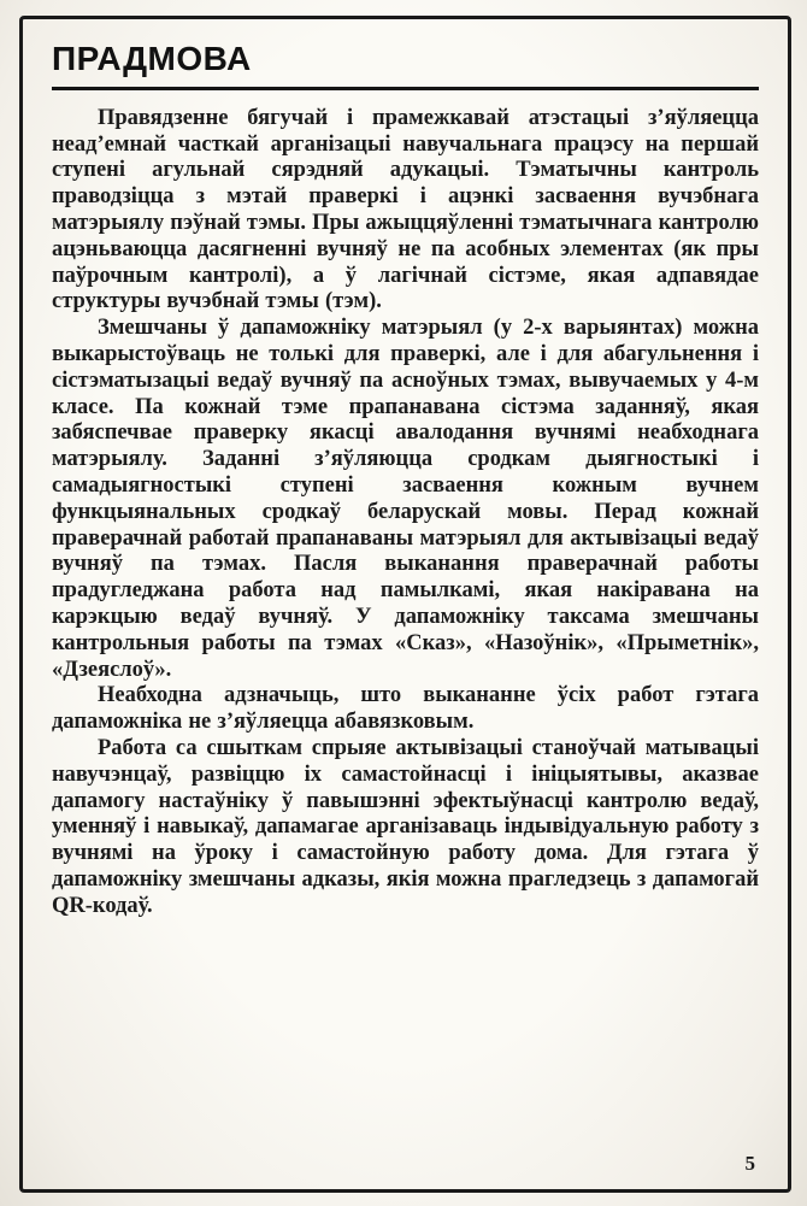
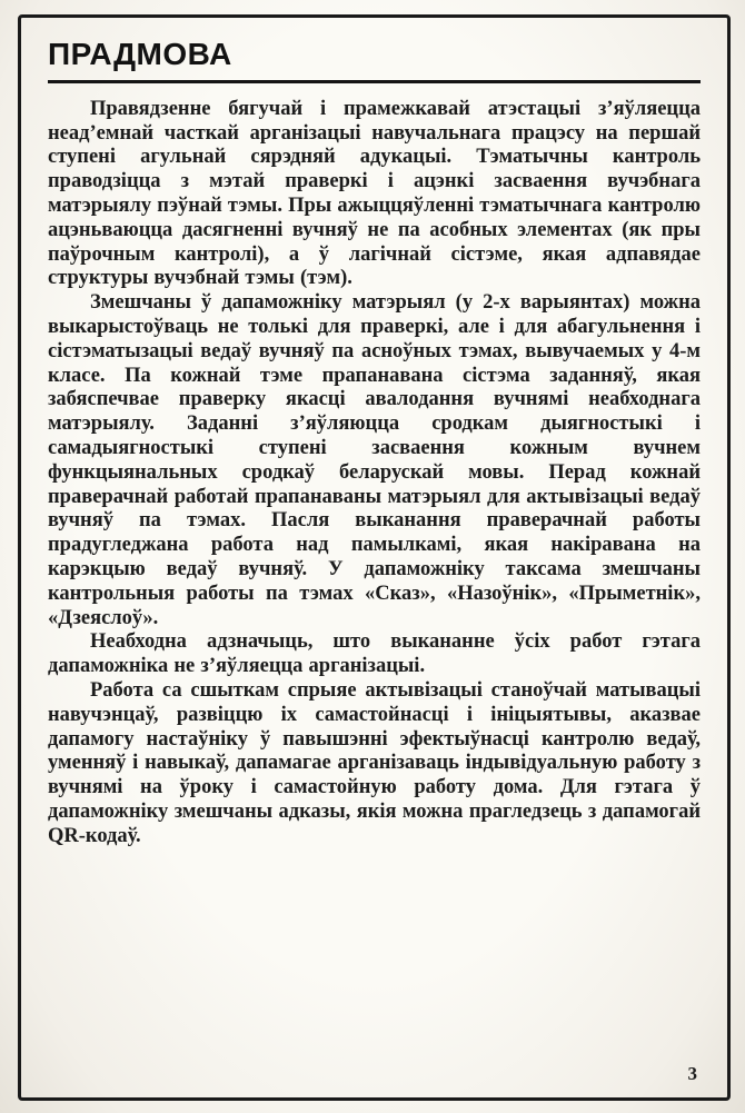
  ПРАДМОВА
  Правядзенне бягучай і прамежкавай атэстацыі з’яўляецца неад’емнай часткай арганізацыі навучальнага працэсу на першай ступені агульнай сярэдняй адукацыі. Тэматычны кантроль праводзіцца з мэтай праверкі і ацэнкі засваення вучэбнага матэрыялу пэўнай тэмы. Пры ажыццяўленні тэматычнага кантролю ацэньваюцца дасягненні вучняў не па асобных элементах (як пры паўрочным кантролі), а ў лагічнай сістэме, якая адпавядае структуры вучэбнай тэмы (тэм).
  Змешчаны ў дапаможніку матэрыял (у 2-х варыянтах) можна выкарыстоўваць не толькі для праверкі, але і для абагульнення і сістэматызацыі ведаў вучняў па асноўных тэмах, вывучаемых у 4-м класе. Па кожнай тэме прапанавана сістэма заданняў, якая забяспечвае праверку якасці авалодання вучнямі неабходнага матэрыялу. Заданні з’яўляюцца сродкам дыягностыкі і самадыягностыкі ступені засваення кожным вучнем функцыянальных сродкаў беларускай мовы. Перад кожнай праверачнай работай прапанаваны матэрыял для актывізацыі ведаў вучняў па тэмах. Пасля выканання праверачнай работы прадугледжана работа над памылкамі, якая накіравана на карэкцыю ведаў вучняў. У дапаможніку таксама змешчаны кантрольныя работы па тэмах «Сказ», «Назоўнік», «Прыметнік», «Дзеяслоў».
- Неабходна адзначыць, што выкананне ўсіх работ гэтага дапаможніка не з’яўляецца абавязковым.
+ Неабходна адзначыць, што выкананне ўсіх работ гэтага дапаможніка не з’яўляецца арганізацыі.
  Работа са сшыткам спрыяе актывізацыі станоўчай матывацыі навучэнцаў, развіццю іх самастойнасці і ініцыятывы, аказвае дапамогу настаўніку ў павышэнні эфектыўнасці кантролю ведаў, уменняў і навыкаў, дапамагае арганізаваць індывідуальную работу з вучнямі на ўроку і самастойную работу дома. Для гэтага ў дапаможніку змешчаны адказы, якія можна прагледзець з дапамогай QR-кодаў.
- 5
+ 3
